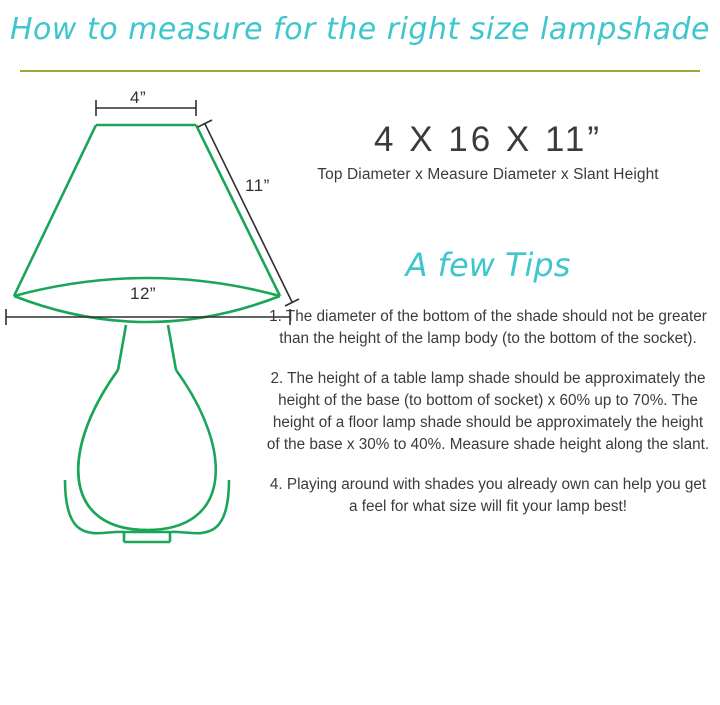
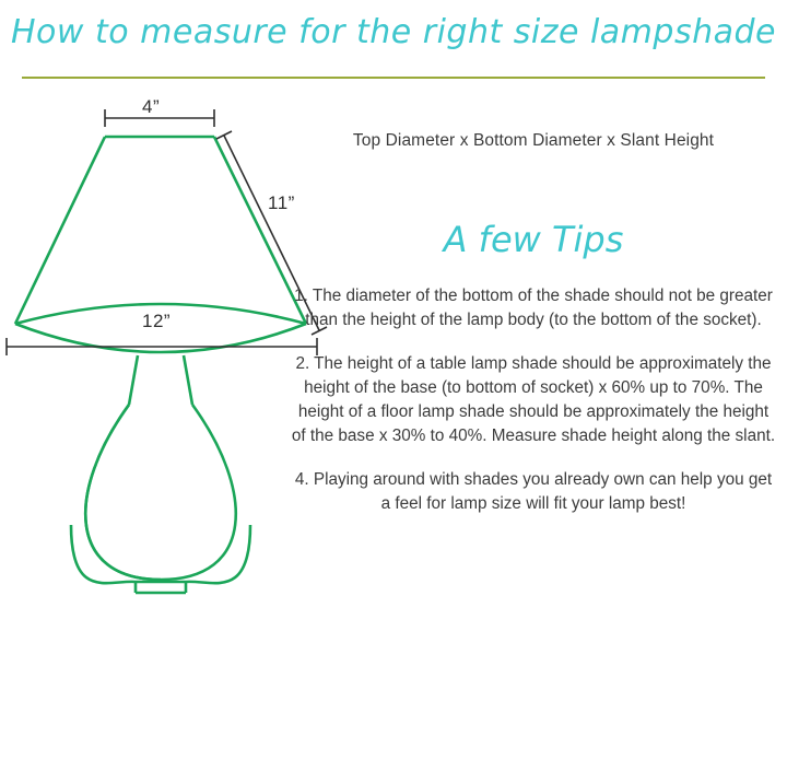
  How to measure for the right size lampshade
  4”
  11”
  12”
- 4 X 16 X 11”
- Top Diameter x Measure Diameter x Slant Height
+ Top Diameter x Bottom Diameter x Slant Height
  A few Tips
  1. The diameter of the bottom of the shade should not be greater than the height of the lamp body (to the bottom of the socket).
  2. The height of a table lamp shade should be approximately the height of the base (to bottom of socket) x 60% up to 70%. The height of a floor lamp shade should be approximately the height of the base x 30% to 40%. Measure shade height along the slant.
- 4. Playing around with shades you already own can help you get a feel for what size will fit your lamp best!
+ 4. Playing around with shades you already own can help you get a feel for lamp size will fit your lamp best!
